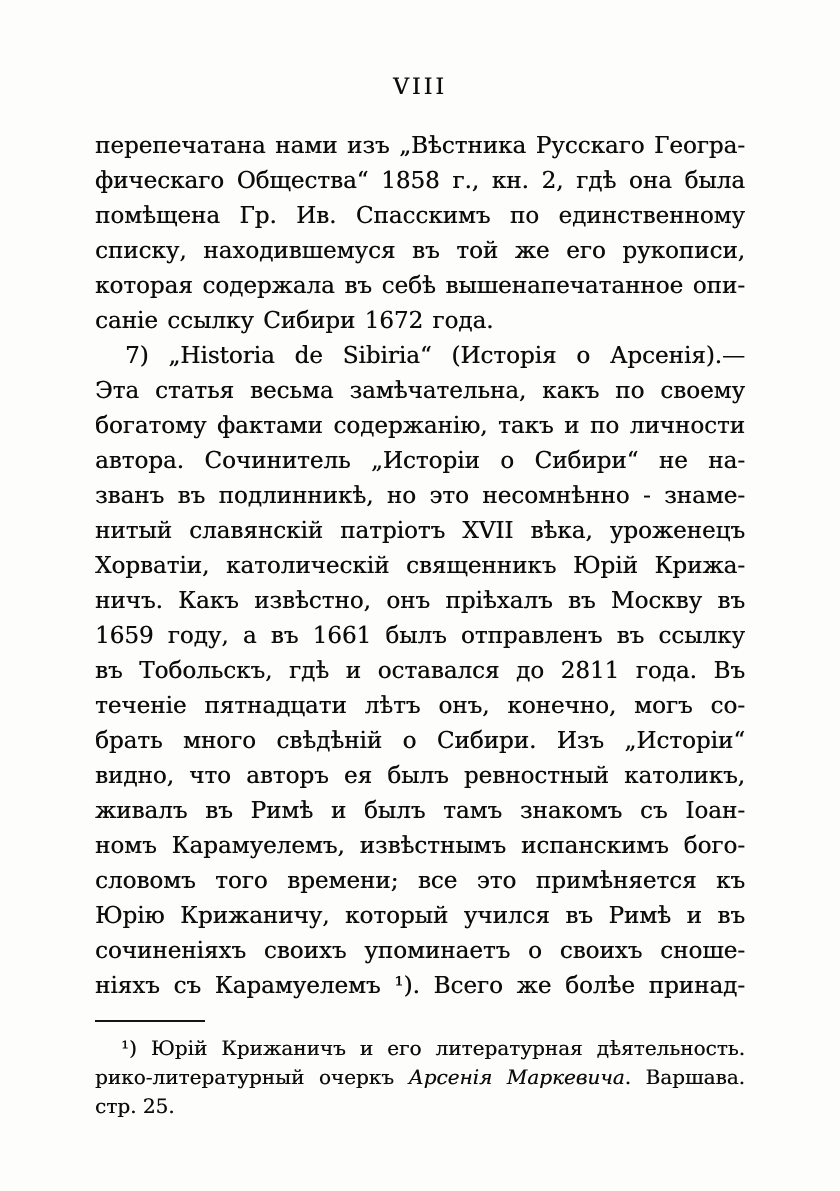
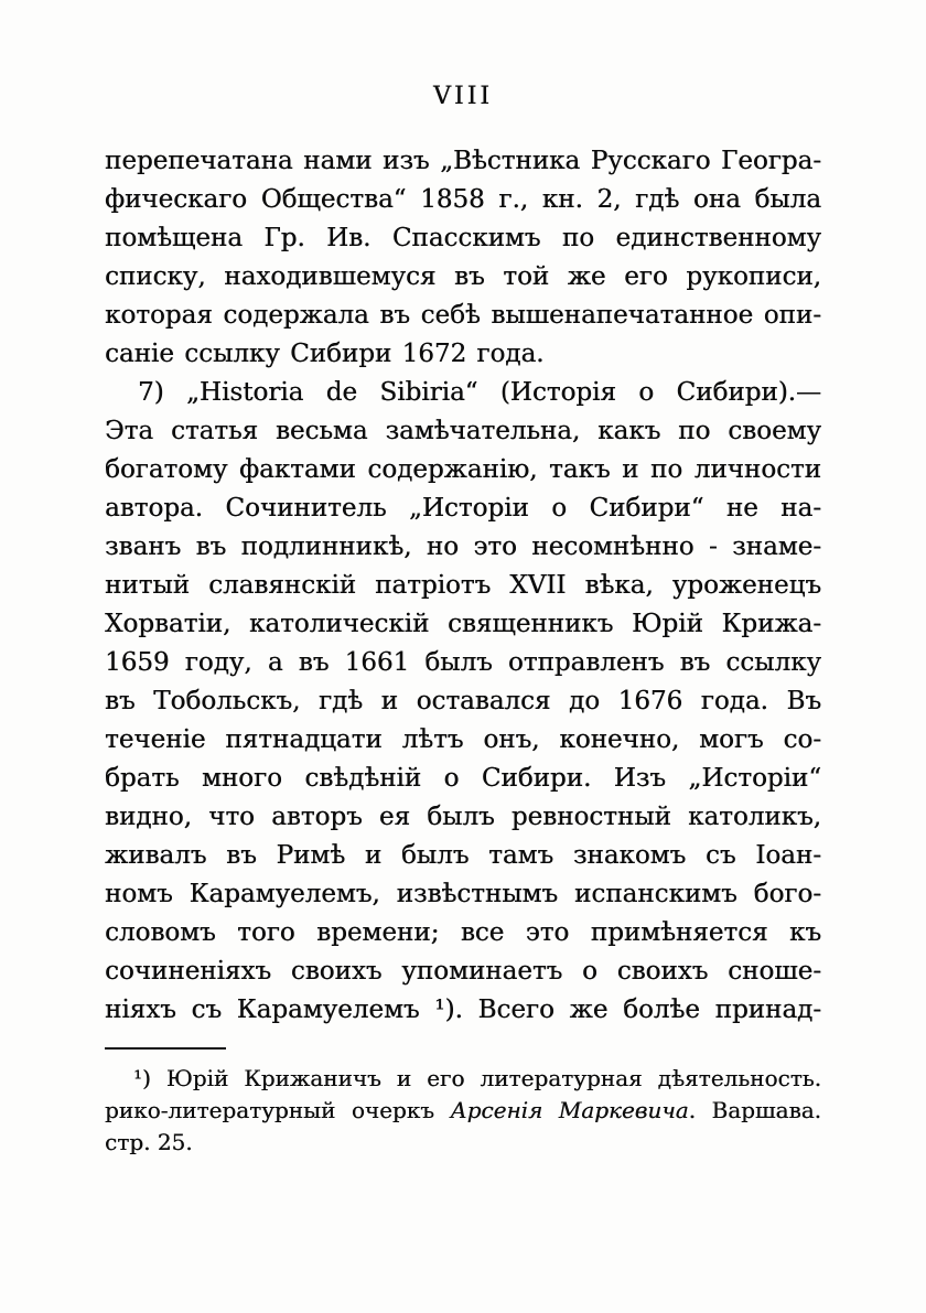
  VIII
  перепечатана нами изъ „Вѣстника Русскаго Геогра-
  фическаго Общества“ 1858 г., кн. 2, гдѣ она была
  помѣщена Гр. Ив. Спасскимъ по единственному
  списку, находившемуся въ той же его рукописи,
  которая содержала въ себѣ вышенапечатанное опи-
  саніе ссылку Сибири 1672 года.
- 7) „Historia de Sibiria“ (Исторія о Арсенія).—
+ 7) „Historia de Sibiria“ (Исторія о Сибири).—
  Эта статья весьма замѣчательна, какъ по своему
  богатому фактами содержанію, такъ и по личности
  автора. Сочинитель „Исторіи о Сибири“ не на-
  званъ въ подлинникѣ, но это несомнѣнно - знаме-
  нитый славянскій патріотъ XVII вѣка, уроженецъ
  Хорватіи, католическій священникъ Юрій Крижа-
- ничъ. Какъ извѣстно, онъ пріѣхалъ въ Москву въ
  1659 году, а въ 1661 былъ отправленъ въ ссылку
- въ Тобольскъ, гдѣ и оставался до 2811 года. Въ
+ въ Тобольскъ, гдѣ и оставался до 1676 года. Въ
  теченіе пятнадцати лѣтъ онъ, конечно, могъ со-
  брать много свѣдѣній о Сибири. Изъ „Исторіи“
  видно, что авторъ ея былъ ревностный католикъ,
  живалъ въ Римѣ и былъ тамъ знакомъ съ Іоан-
  номъ Карамуелемъ, извѣстнымъ испанскимъ бого-
  словомъ того времени; все это примѣняется къ
- Юрію Крижаничу, который учился въ Римѣ и въ
  сочиненіяхъ своихъ упоминаетъ о своихъ сноше-
  ніяхъ съ Карамуелемъ ¹). Всего же болѣе принад-
  ¹) Юрій Крижаничъ и его литературная дѣятельность.
  рико-литературный очеркъ Арсенія Маркевича. Варшава.
  стр. 25.
